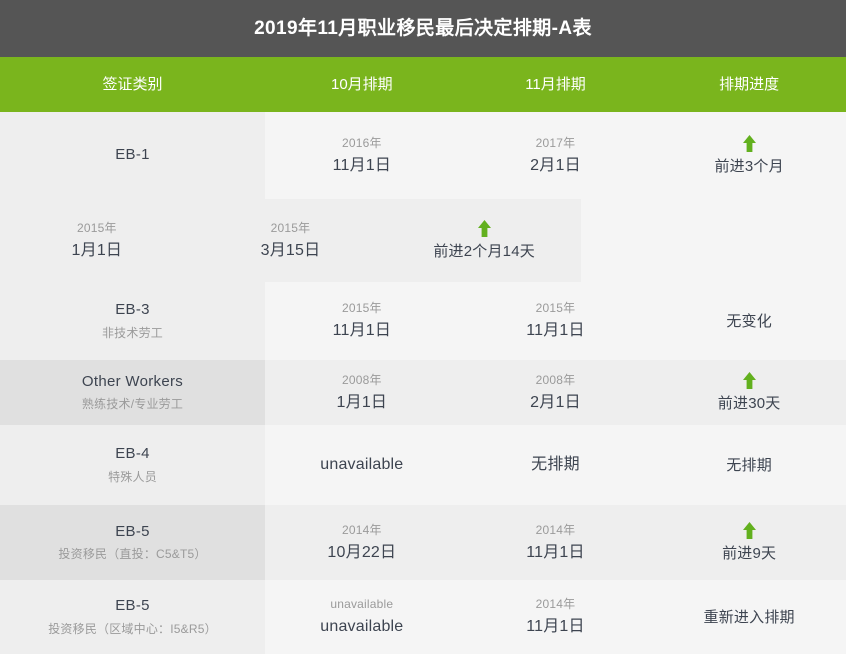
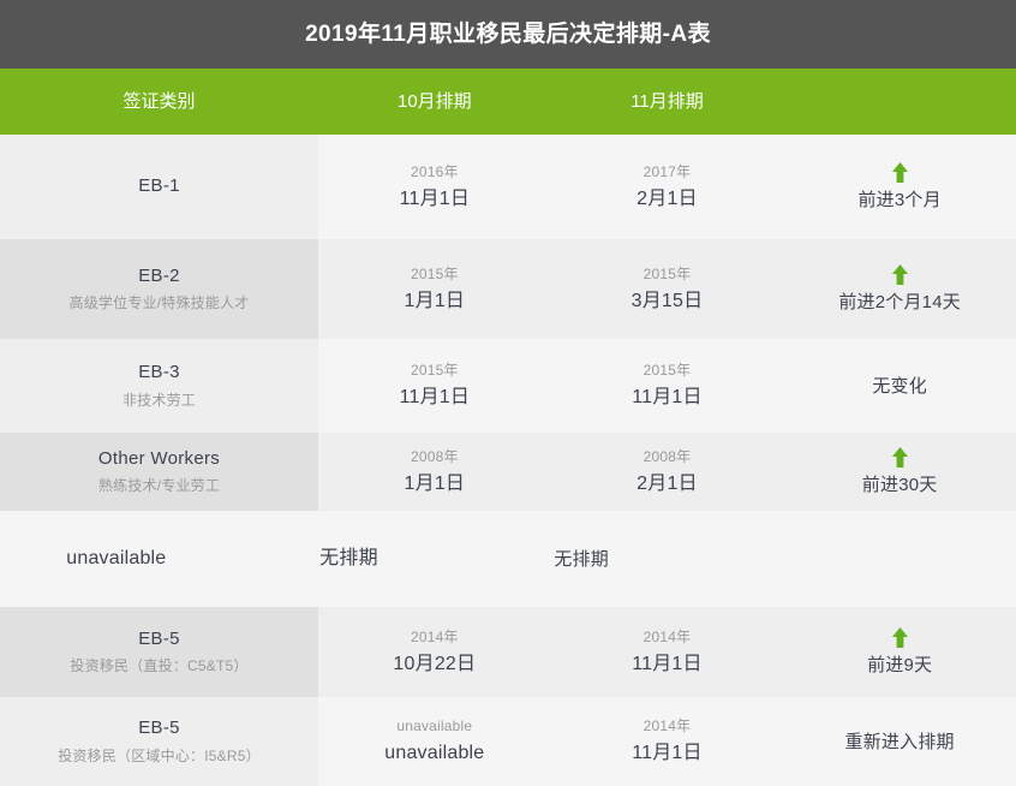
  2019年11月职业移民最后决定排期-A表
  签证类别
  10月排期
  11月排期
- 排期进度
  EB-1
  2016年
  11月1日
  2017年
  2月1日
  前进3个月
+ EB-2
+ 高级学位专业/特殊技能人才
  2015年
  1月1日
  2015年
  3月15日
  前进2个月14天
  EB-3
  非技术劳工
  2015年
  11月1日
  2015年
  11月1日
  无变化
  Other Workers
  熟练技术/专业劳工
  2008年
  1月1日
  2008年
  2月1日
  前进30天
- EB-4
- 特殊人员
  unavailable
  无排期
  无排期
  EB-5
  投资移民（直投：C5&T5）
  2014年
  10月22日
  2014年
  11月1日
  前进9天
  EB-5
  投资移民（区域中心：I5&R5）
  unavailable
  unavailable
  2014年
  11月1日
  重新进入排期
